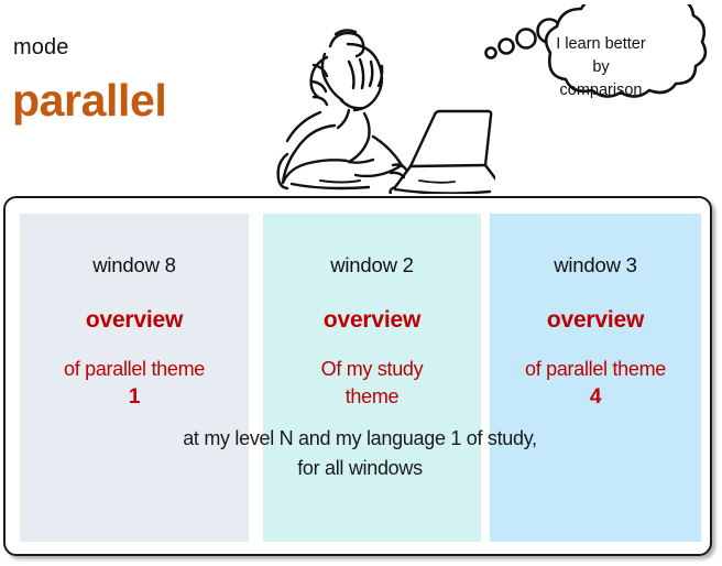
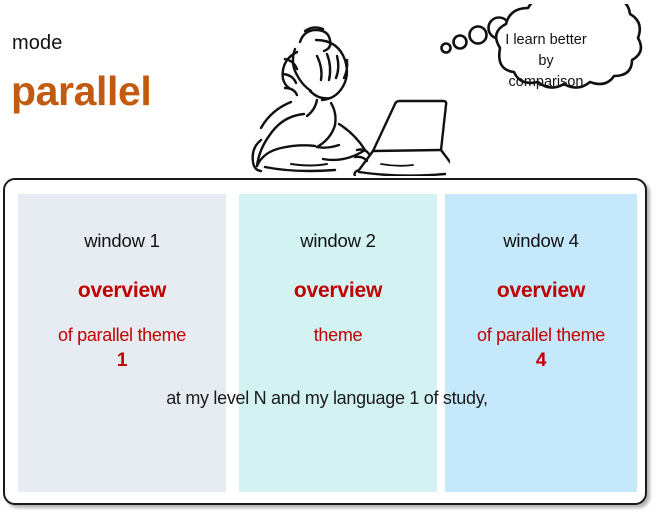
  mode
  parallel
  I learn better
  by
  comparison
- window 8
+ window 1
  overview
  of parallel theme
  1
  window 2
  overview
- Of my study
  theme
- window 3
+ window 4
  overview
  of parallel theme
  4
  at my level N and my language 1 of study,
- for all windows
